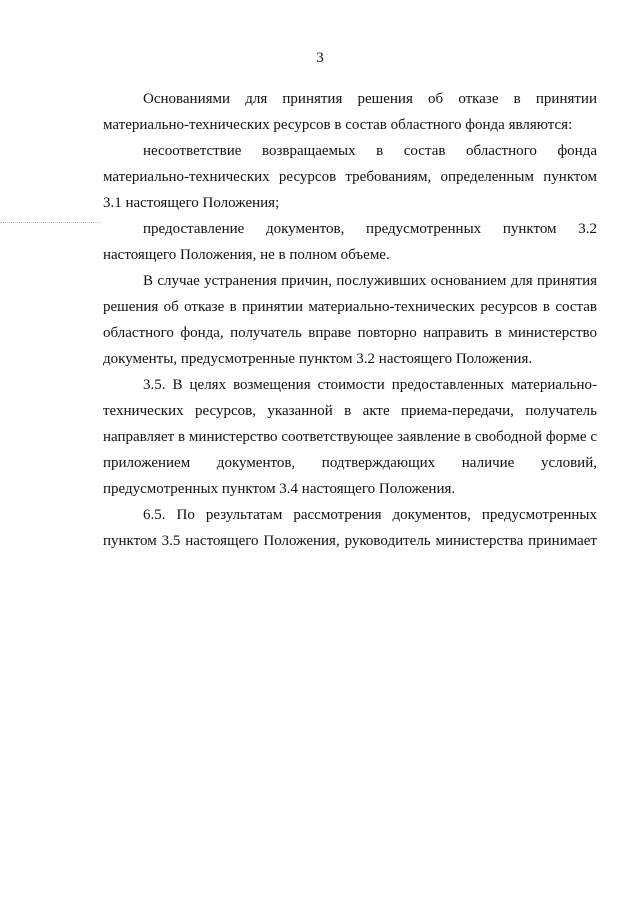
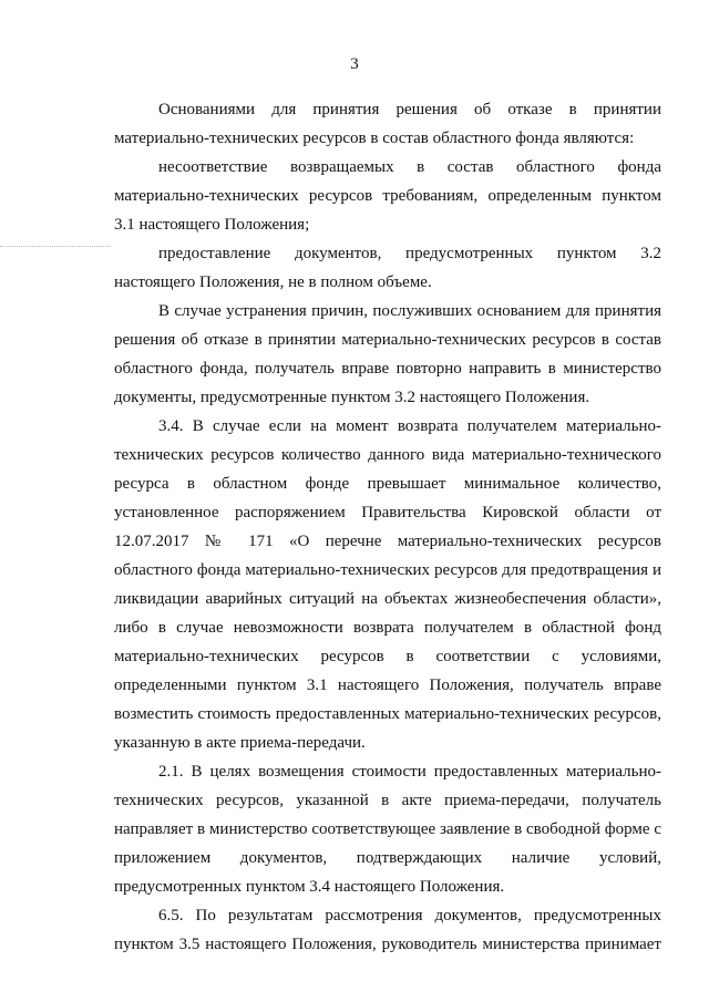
  3
  Основаниями для принятия решения об отказе в принятии материально-технических ресурсов в состав областного фонда являются:
  несоответствие возвращаемых в состав областного фонда материально-технических ресурсов требованиям, определенным пунктом 3.1 настоящего Положения;
  предоставление документов, предусмотренных пунктом 3.2 настоящего Положения, не в полном объеме.
  В случае устранения причин, послуживших основанием для принятия решения об отказе в принятии материально-технических ресурсов в состав областного фонда, получатель вправе повторно направить в министерство документы, предусмотренные пунктом 3.2 настоящего Положения.
+ 3.4. В случае если на момент возврата получателем материально-технических ресурсов количество данного вида материально-технического ресурса в областном фонде превышает минимальное количество, установленное распоряжением Правительства Кировской области от 12.07.2017 № 171 «О перечне материально-технических ресурсов областного фонда материально-технических ресурсов для предотвращения и ликвидации аварийных ситуаций на объектах жизнеобеспечения области», либо в случае невозможности возврата получателем в областной фонд материально-технических ресурсов в соответствии с условиями, определенными пунктом 3.1 настоящего Положения, получатель вправе возместить стоимость предоставленных материально-технических ресурсов, указанную в акте приема-передачи.
- 3.5. В целях возмещения стоимости предоставленных материально-технических ресурсов, указанной в акте приема-передачи, получатель направляет в министерство соответствующее заявление в свободной форме с приложением документов, подтверждающих наличие условий, предусмотренных пунктом 3.4 настоящего Положения.
+ 2.1. В целях возмещения стоимости предоставленных материально-технических ресурсов, указанной в акте приема-передачи, получатель направляет в министерство соответствующее заявление в свободной форме с приложением документов, подтверждающих наличие условий, предусмотренных пунктом 3.4 настоящего Положения.
  6.5. По результатам рассмотрения документов, предусмотренных пунктом 3.5 настоящего Положения, руководитель министерства принимает
